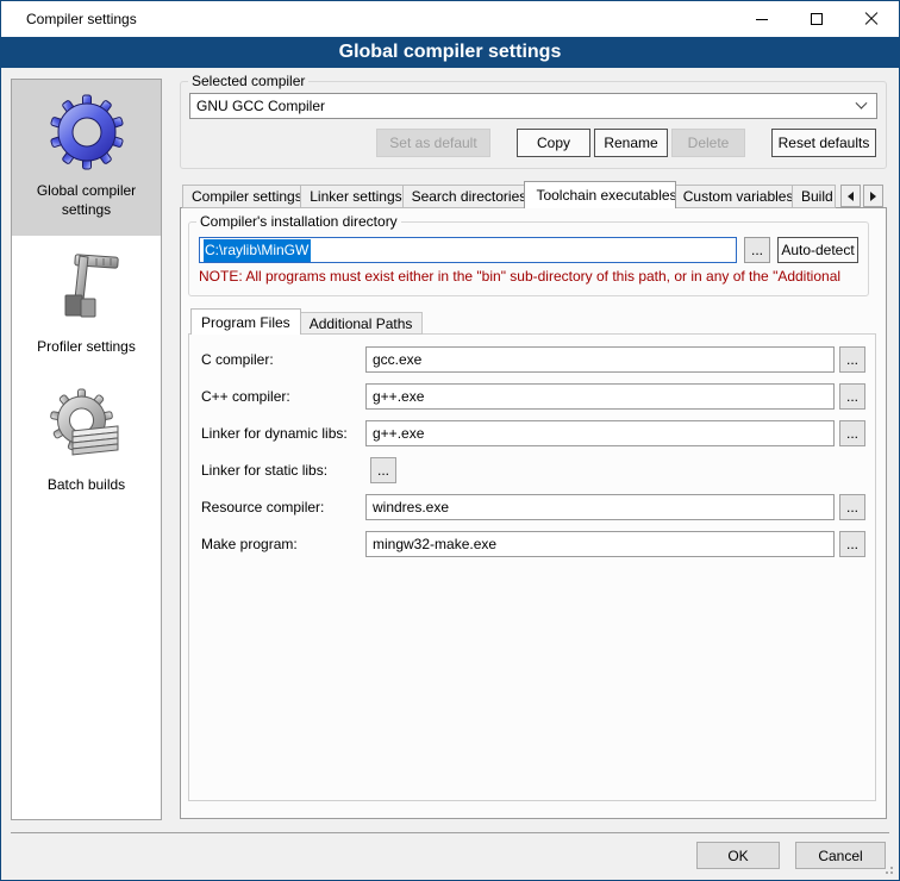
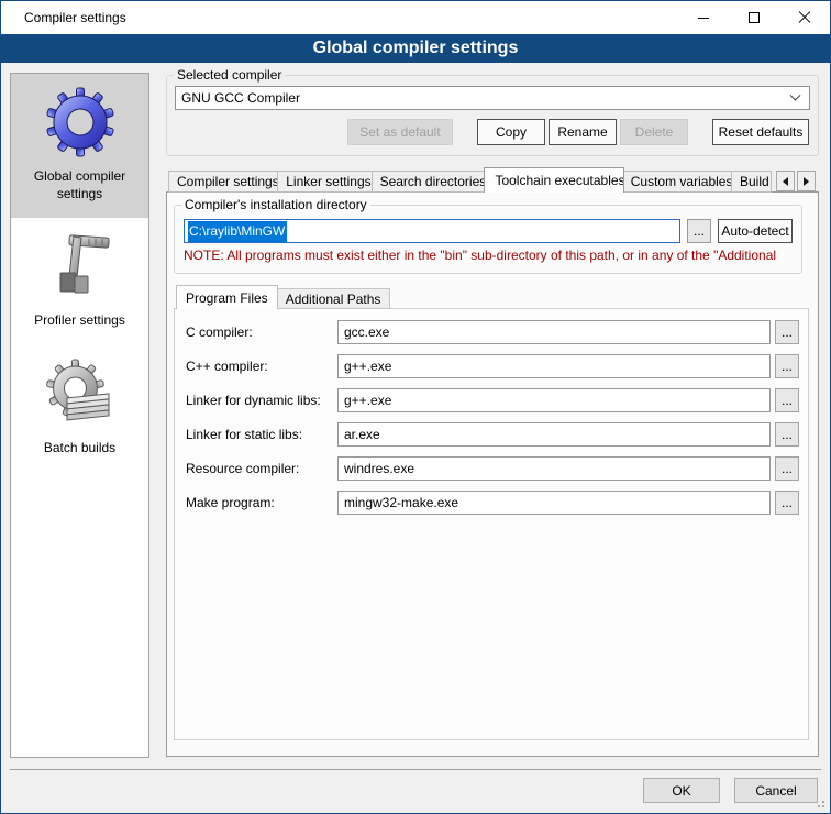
  Compiler settings
  Global compiler settings
  Global compiler settings
  Profiler settings
  Batch builds
  Selected compiler
  GNU GCC Compiler
  Set as default
  Copy
  Rename
  Delete
  Reset defaults
  Compiler settings
  Linker settings
  Search directories
  Toolchain executables
  Custom variables
  Build
  Compiler's installation directory
  C:\raylib\MinGW
  ...
  Auto-detect
  NOTE: All programs must exist either in the "bin" sub-directory of this path, or in any of the "Additional
  Program Files
  Additional Paths
  C compiler:
  gcc.exe
  ...
  C++ compiler:
  g++.exe
  ...
  Linker for dynamic libs:
  g++.exe
  ...
  Linker for static libs:
+ ar.exe
  ...
  Resource compiler:
  windres.exe
  ...
  Make program:
  mingw32-make.exe
  ...
  OK
  Cancel
